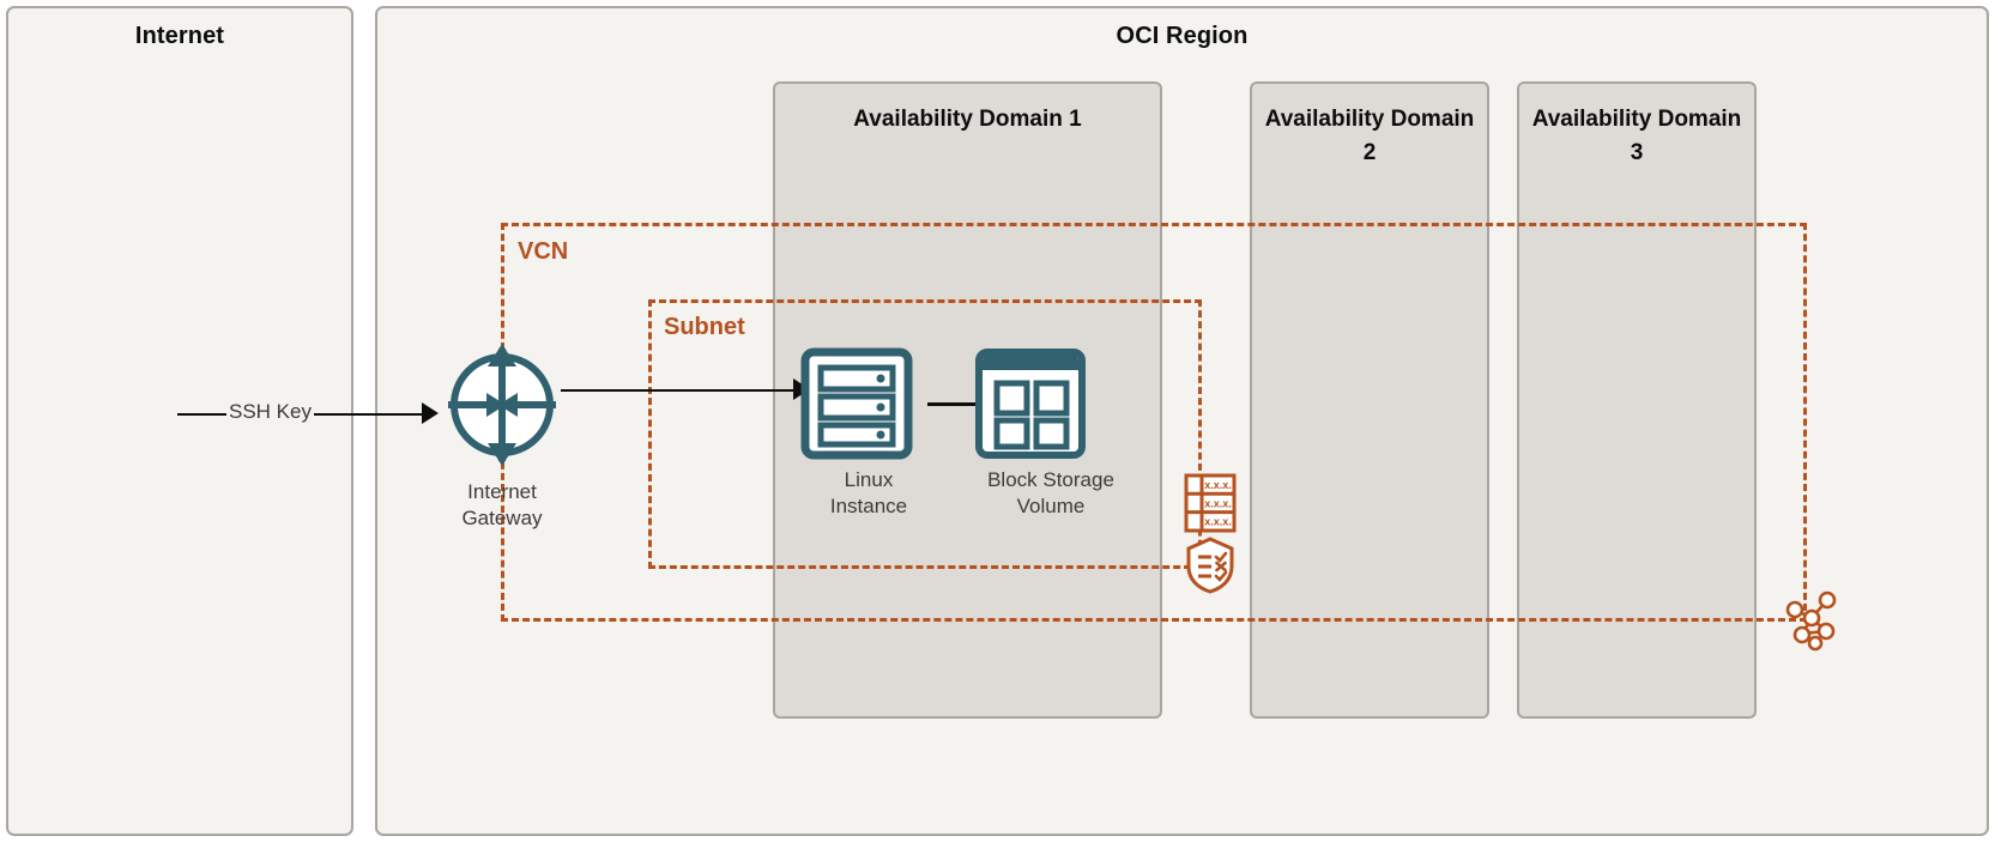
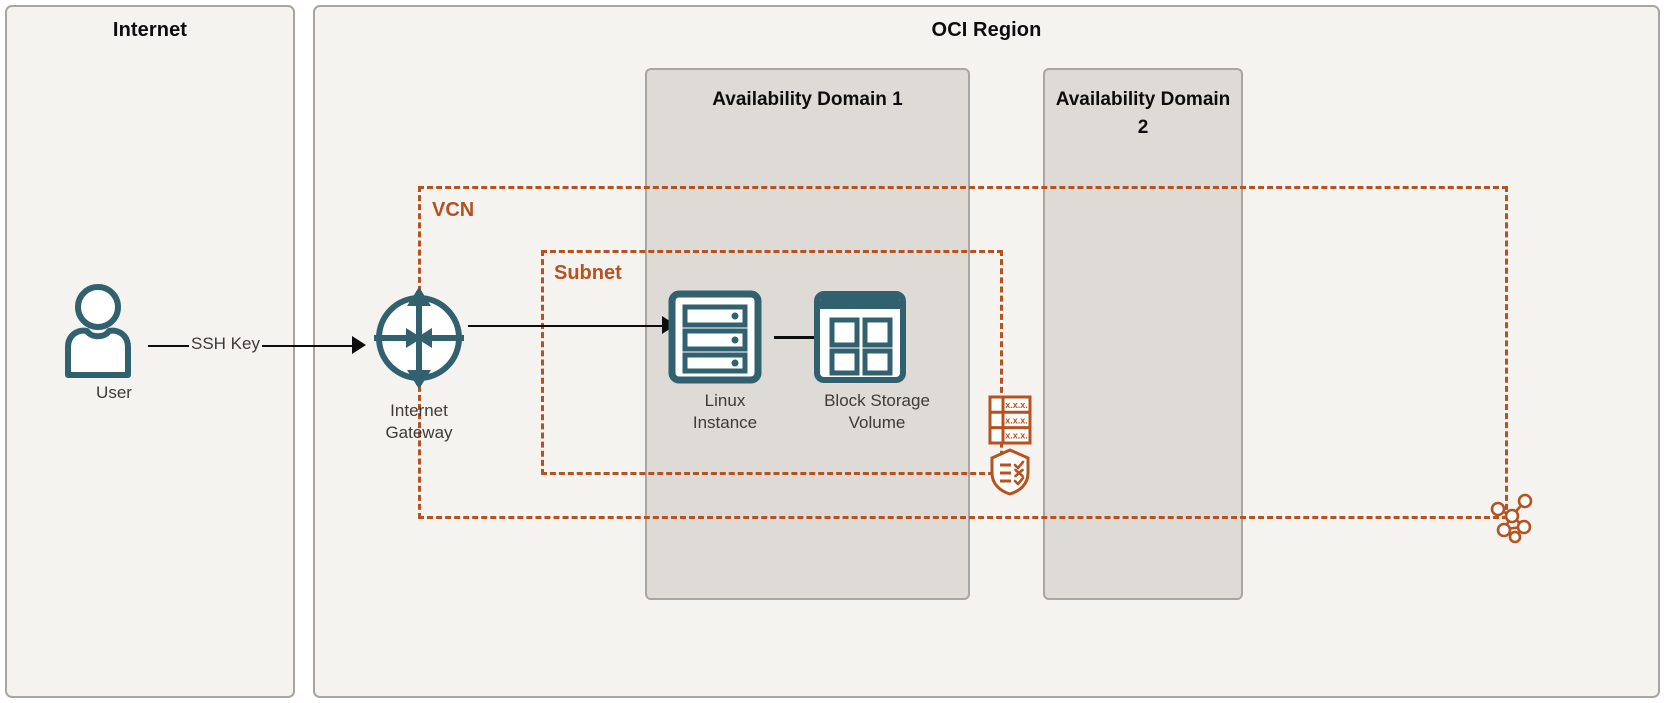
  Internet
  OCI Region
  Availability Domain 1
  Availability Domain 2
- Availability Domain 3
  VCN
  Subnet
  SSH Key
+ User
  Internet
  Gateway
  Linux
  Instance
  Block Storage
  Volume
  x.x.x.
  x.x.x.
  x.x.x.
